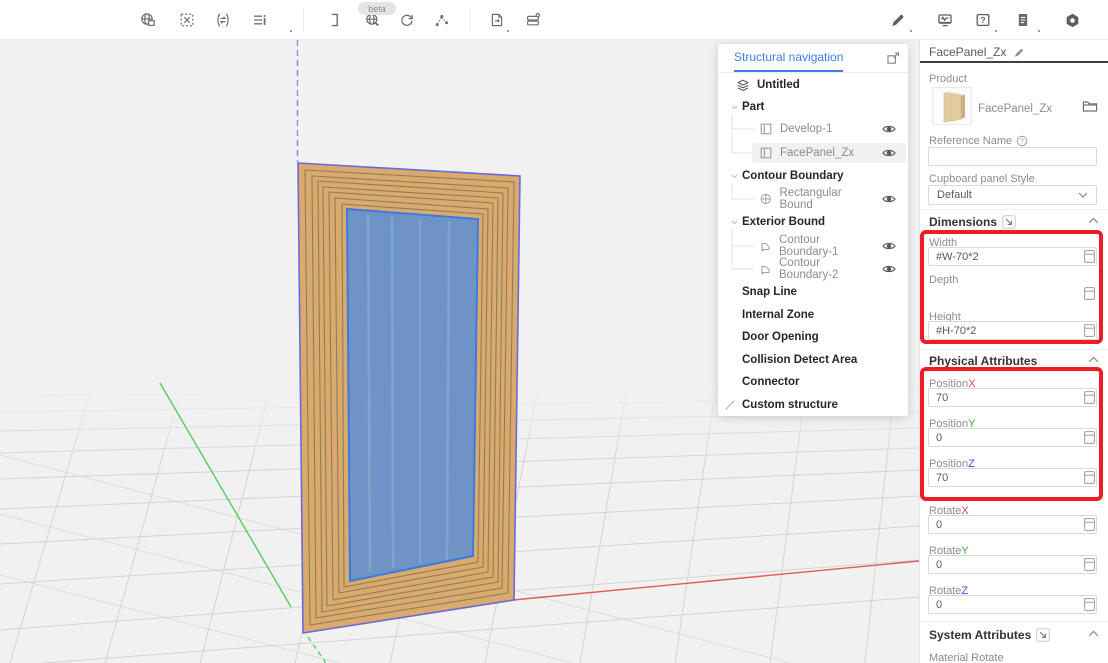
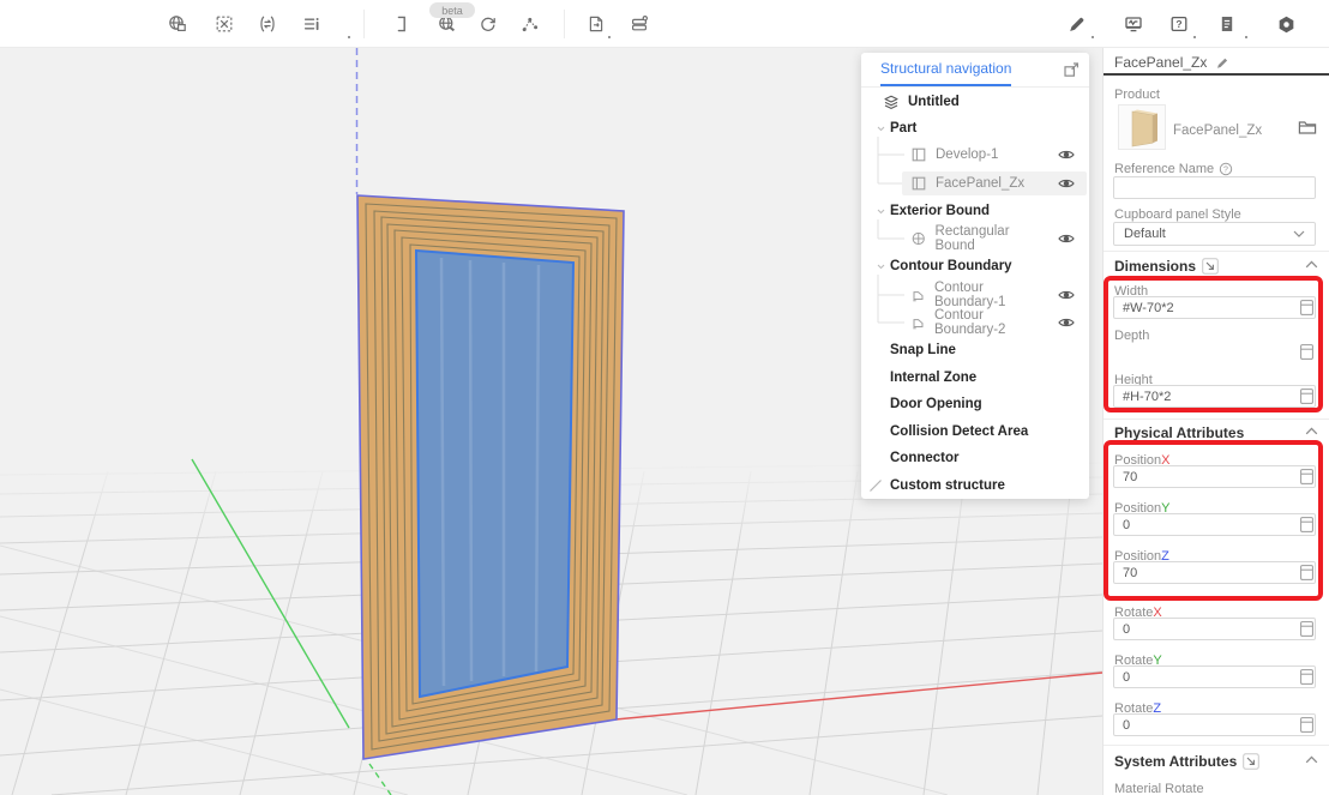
  beta
  ?
  Structural navigation
  Untitled
  Part
  Develop-1
  FacePanel_Zx
- Contour Boundary
+ Exterior Bound
  Rectangular Bound
- Exterior Bound
+ Contour Boundary
  Contour Boundary-1
  Contour Boundary-2
  Snap Line
  Internal Zone
  Door Opening
  Collision Detect Area
  Connector
  Custom structure
  FacePanel_Zx
  Product
  FacePanel_Zx
  Reference Name
  Cupboard panel Style
  Default
  Dimensions
  Width
  #W-70*2
  Depth
  Height
  #H-70*2
  Physical Attributes
  Position
  X
  70
  Position
  Y
  0
  Position
  Z
  70
  Rotate
  X
  0
  Rotate
  Y
  0
  Rotate
  Z
  0
  System Attributes
  Material Rotate
